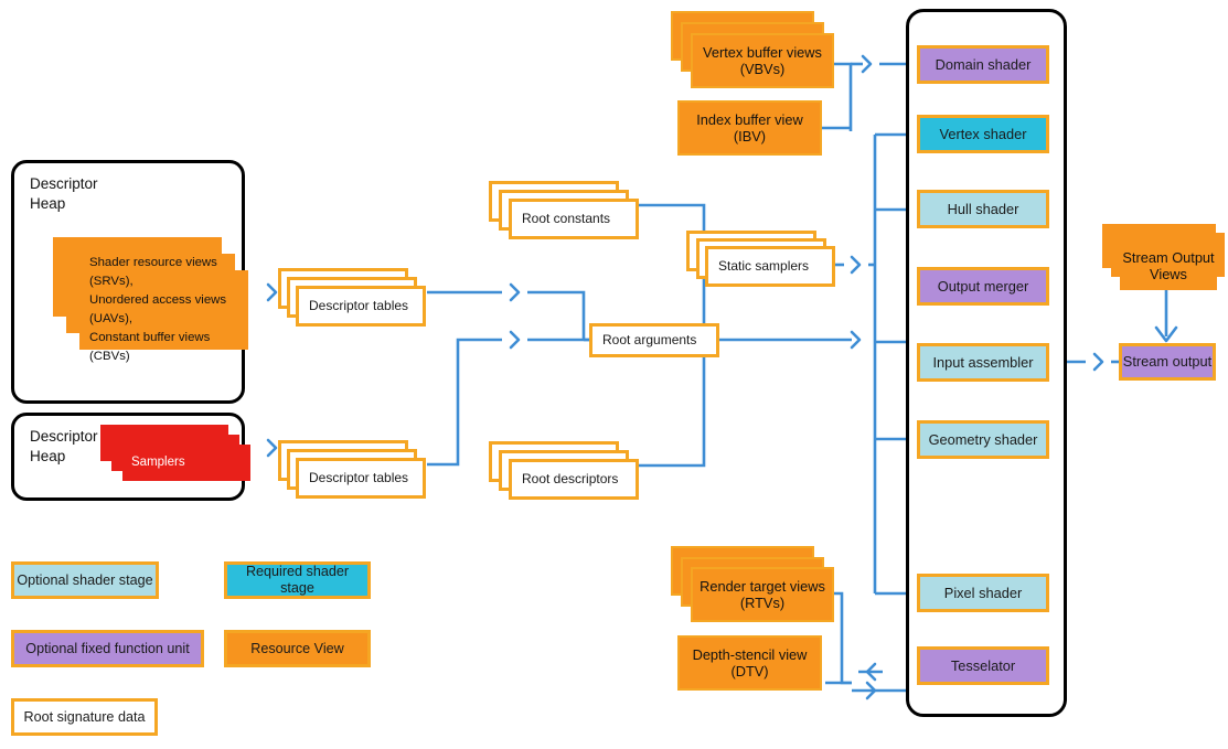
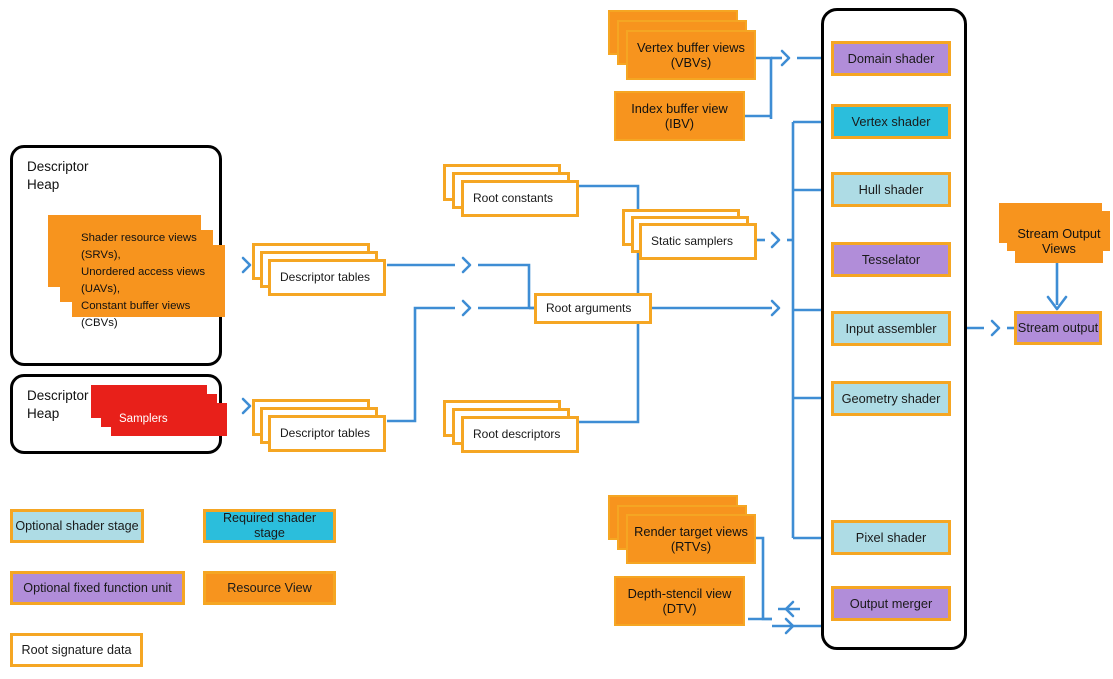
  Descriptor
  Heap
  Shader resource views (SRVs),
  Unordered access views (UAVs),
  Constant buffer views (CBVs)
  Descriptor
  Heap
  Samplers
  Descriptor tables
  Descriptor tables
  Root constants
  Root descriptors
  Root arguments
  Static samplers
  Vertex buffer views
  (VBVs)
  Index buffer view
  (IBV)
  Render target views
  (RTVs)
  Depth-stencil view
  (DTV)
  Stream Output
  Views
  Stream output
  Domain shader
  Vertex shader
  Hull shader
- Output merger
+ Tesselator
  Input assembler
  Geometry shader
  Pixel shader
- Tesselator
+ Output merger
  Optional shader stage
  Required shader stage
  Optional fixed function unit
  Resource View
  Root signature data
